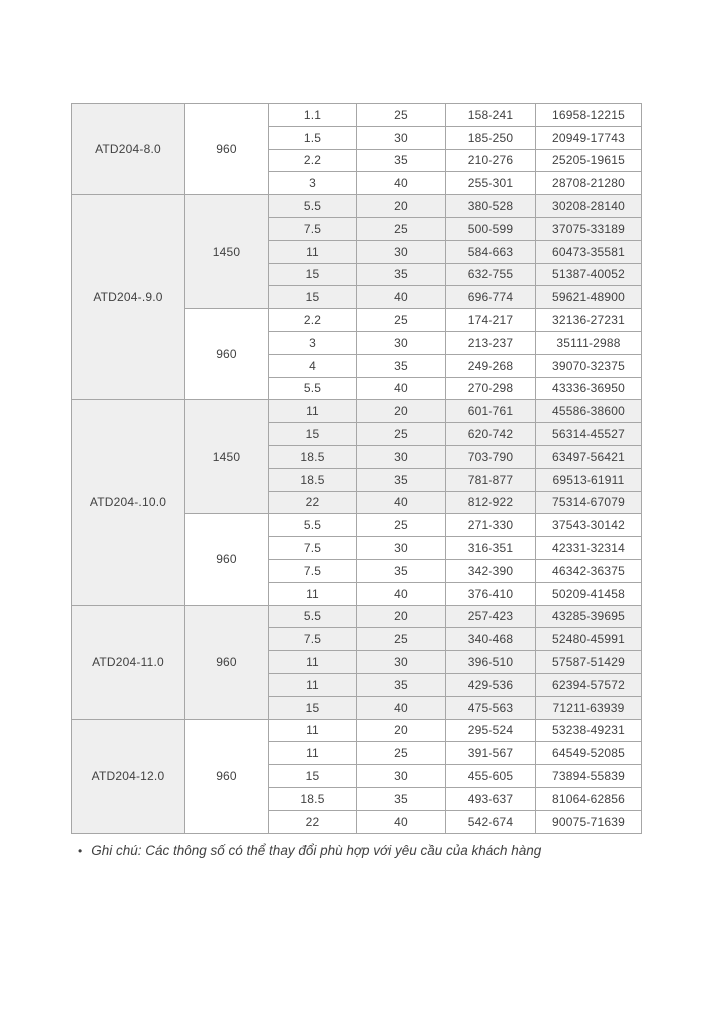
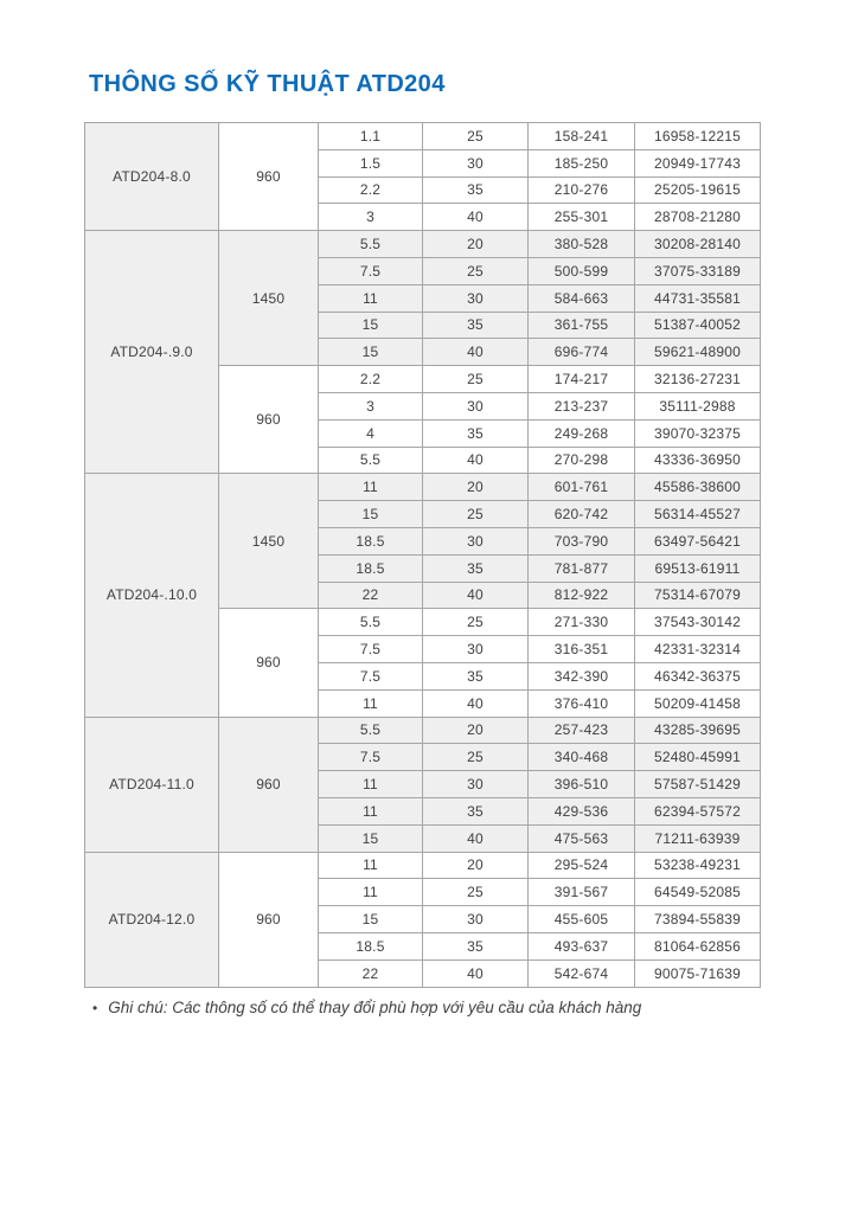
+ THÔNG SỐ KỸ THUẬT ATD204
  ATD204-8.0	960	1.1	25	158-241	16958-12215
  1.5	30	185-250	20949-17743
  2.2	35	210-276	25205-19615
  3	40	255-301	28708-21280
  ATD204-.9.0	1450	5.5	20	380-528	30208-28140
  7.5	25	500-599	37075-33189
- 11	30	584-663	60473-35581
+ 11	30	584-663	44731-35581
- 15	35	632-755	51387-40052
+ 15	35	361-755	51387-40052
  15	40	696-774	59621-48900
  960	2.2	25	174-217	32136-27231
  3	30	213-237	35111-2988
  4	35	249-268	39070-32375
  5.5	40	270-298	43336-36950
  ATD204-.10.0	1450	11	20	601-761	45586-38600
  15	25	620-742	56314-45527
  18.5	30	703-790	63497-56421
  18.5	35	781-877	69513-61911
  22	40	812-922	75314-67079
  960	5.5	25	271-330	37543-30142
  7.5	30	316-351	42331-32314
  7.5	35	342-390	46342-36375
  11	40	376-410	50209-41458
  ATD204-11.0	960	5.5	20	257-423	43285-39695
  7.5	25	340-468	52480-45991
  11	30	396-510	57587-51429
  11	35	429-536	62394-57572
  15	40	475-563	71211-63939
  ATD204-12.0	960	11	20	295-524	53238-49231
  11	25	391-567	64549-52085
  15	30	455-605	73894-55839
  18.5	35	493-637	81064-62856
  22	40	542-674	90075-71639
  •
  Ghi chú: Các thông số có thể thay đổi phù hợp với yêu cầu của khách hàng
